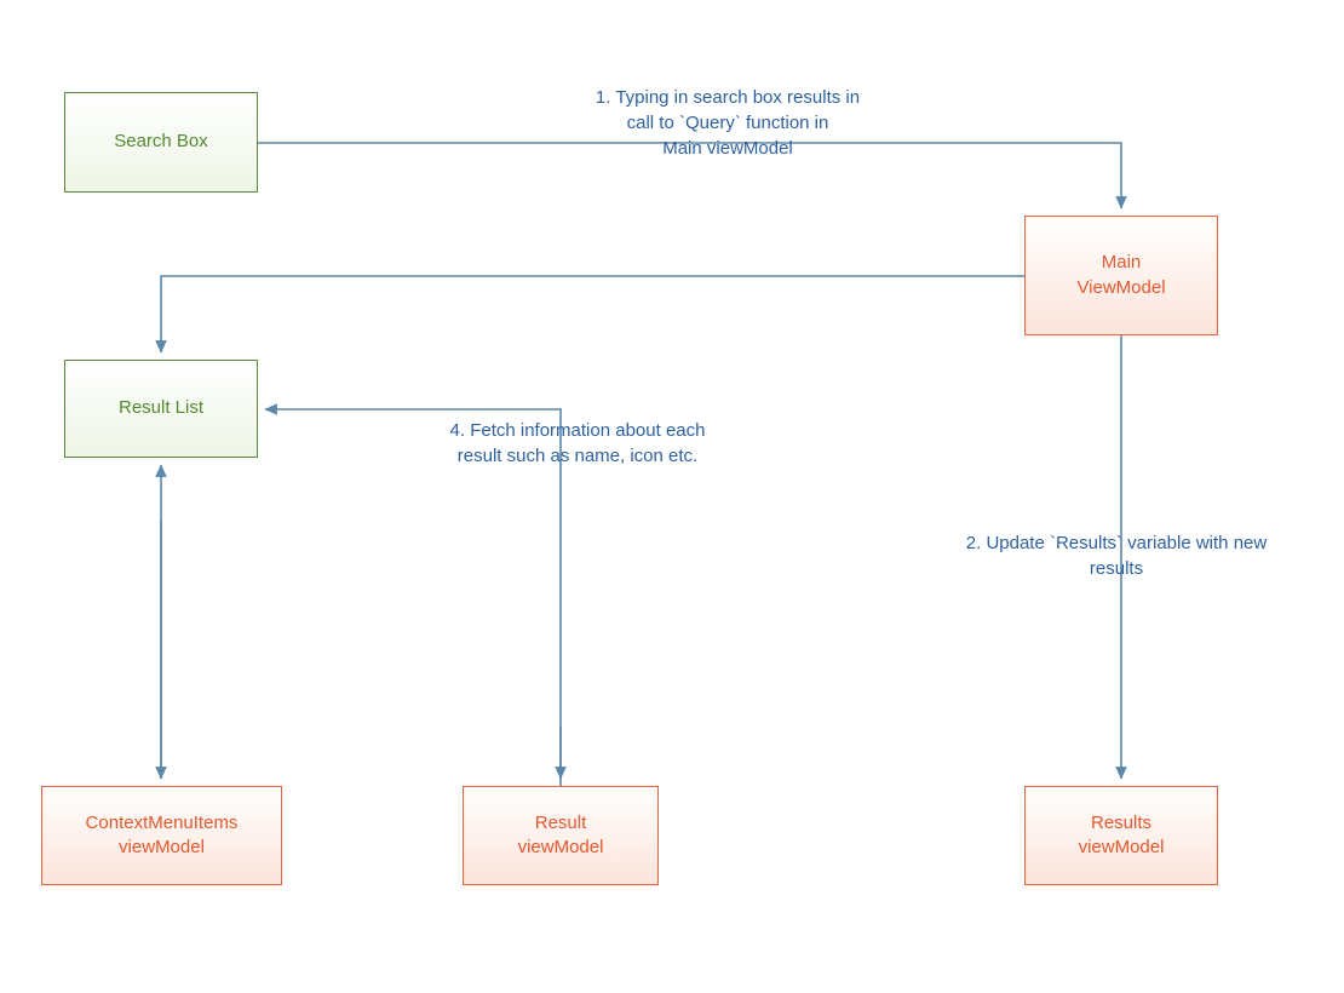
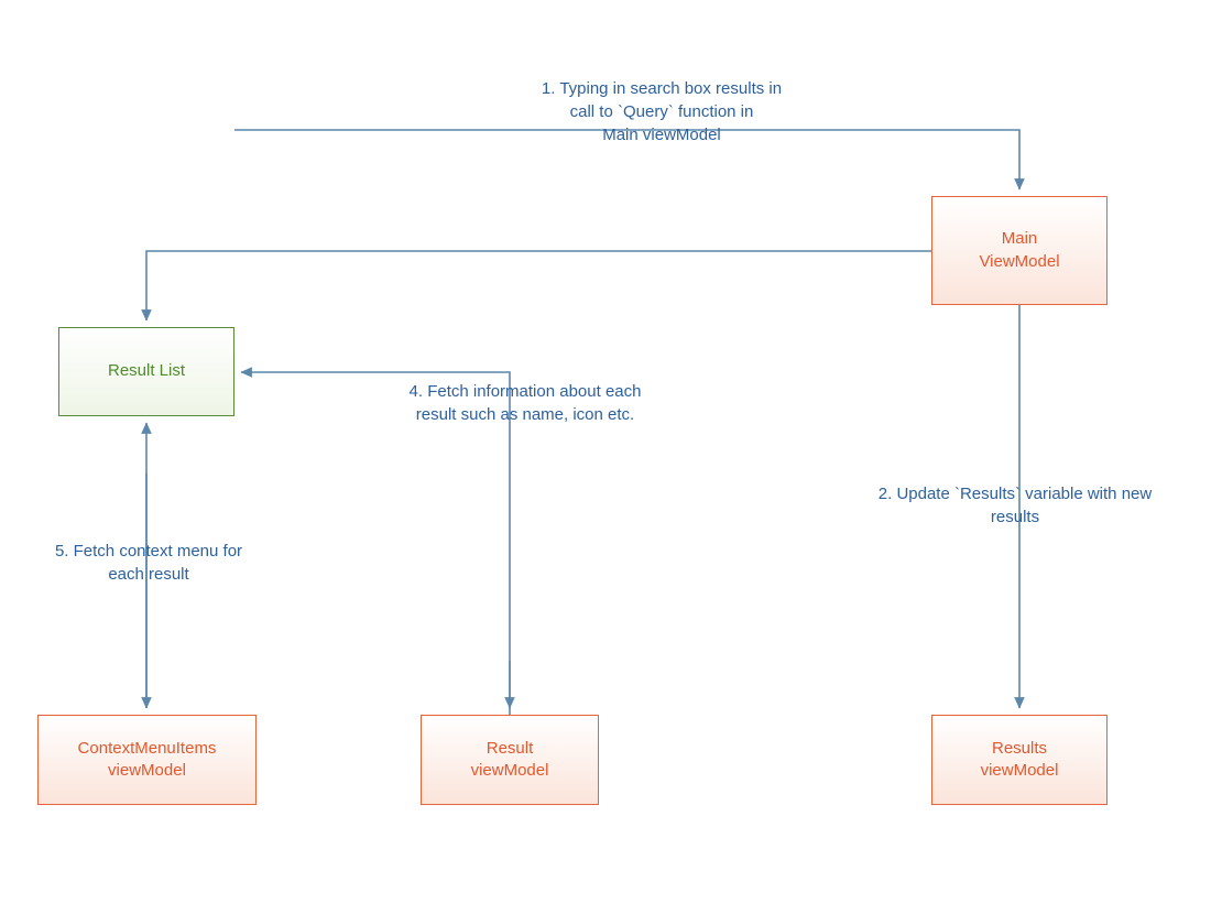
- Search Box
  Main
  ViewModel
  Result List
  ContextMenuItems
  viewModel
  Result
  viewModel
  Results
  viewModel
  1. Typing in search box results in
  call to `Query` function in
  Main viewModel
  4. Fetch information about each
  result such as name, icon etc.
  2. Update `Results` variable with new
  results
+ 5. Fetch context menu for
+ each result
